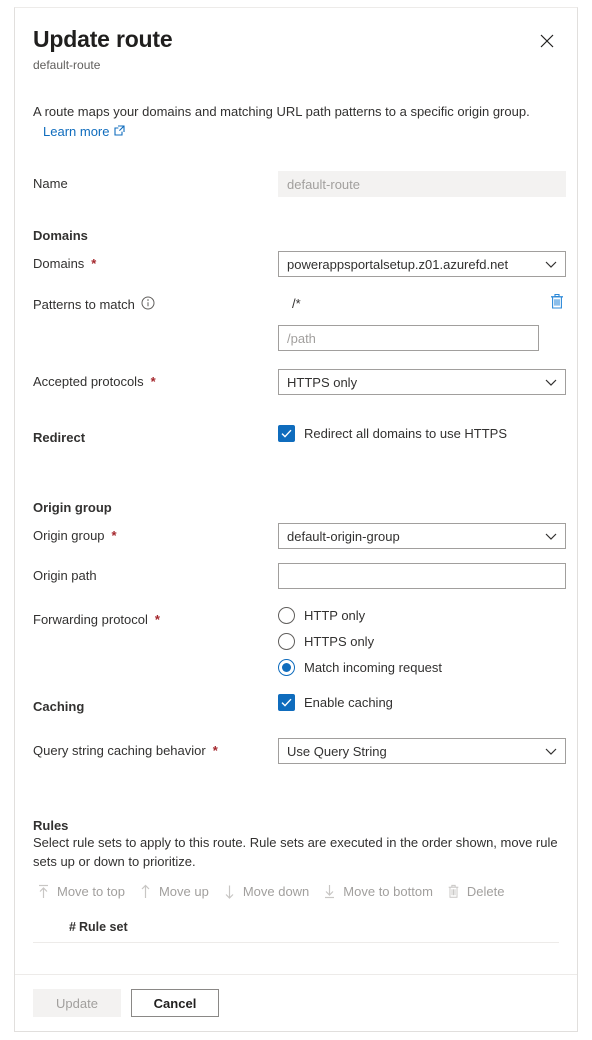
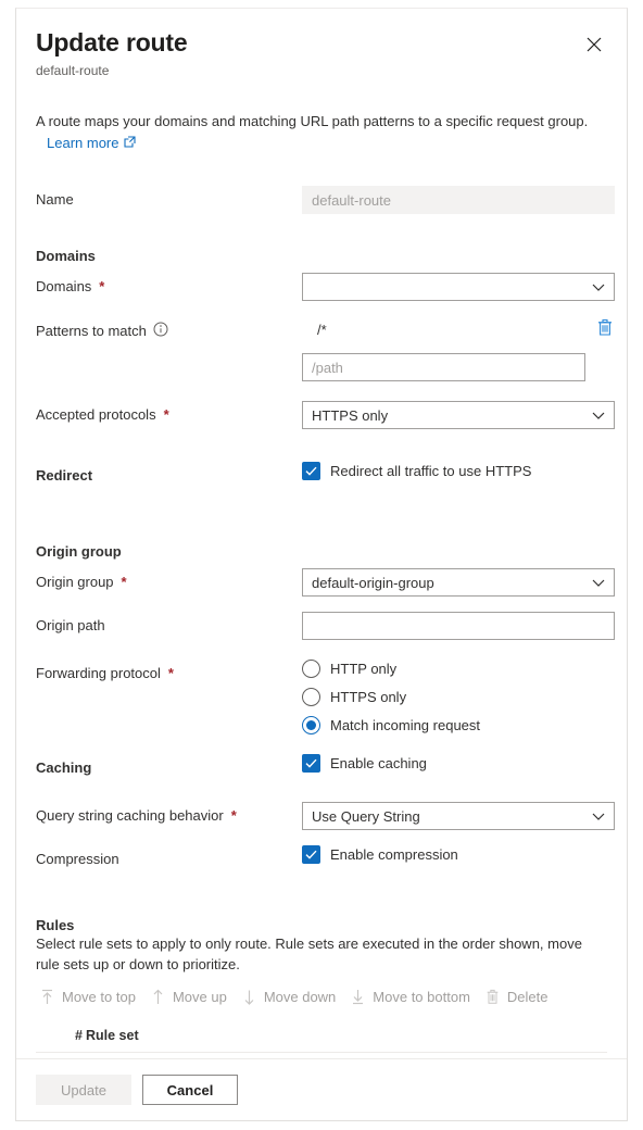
  Update route
  default-route
- A route maps your domains and matching URL path patterns to a specific origin group.
+ A route maps your domains and matching URL path patterns to a specific request group.
  Learn more
  Name
  default-route
  Domains
  Domains
  *
- powerappsportalsetup.z01.azurefd.net
  Patterns to match
  /*
  /path
  Accepted protocols
  *
  HTTPS only
  Redirect
- Redirect all domains to use HTTPS
+ Redirect all traffic to use HTTPS
  Origin group
  Origin group
  *
  default-origin-group
  Origin path
  Forwarding protocol
  *
  HTTP only
  HTTPS only
  Match incoming request
  Caching
  Enable caching
  Query string caching behavior
  *
  Use Query String
+ Compression
+ Enable compression
  Rules
- Select rule sets to apply to this route. Rule sets are executed in the order shown, move rule sets up or down to prioritize.
+ Select rule sets to apply to only route. Rule sets are executed in the order shown, move rule sets up or down to prioritize.
  Move to top
  Move up
  Move down
  Move to bottom
  Delete
  #
  Rule set
  Update
  Cancel
